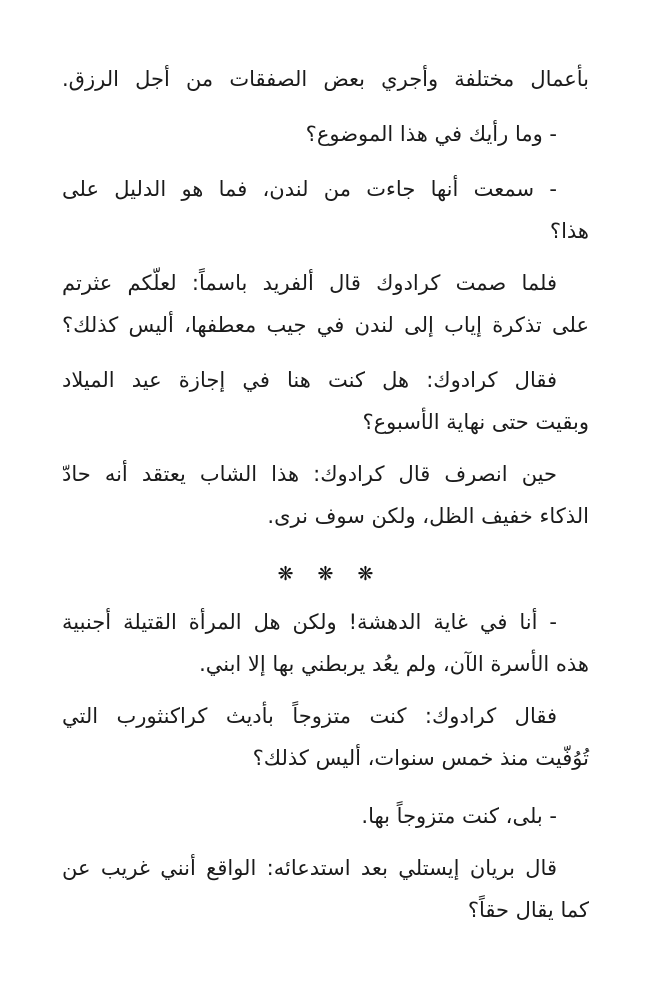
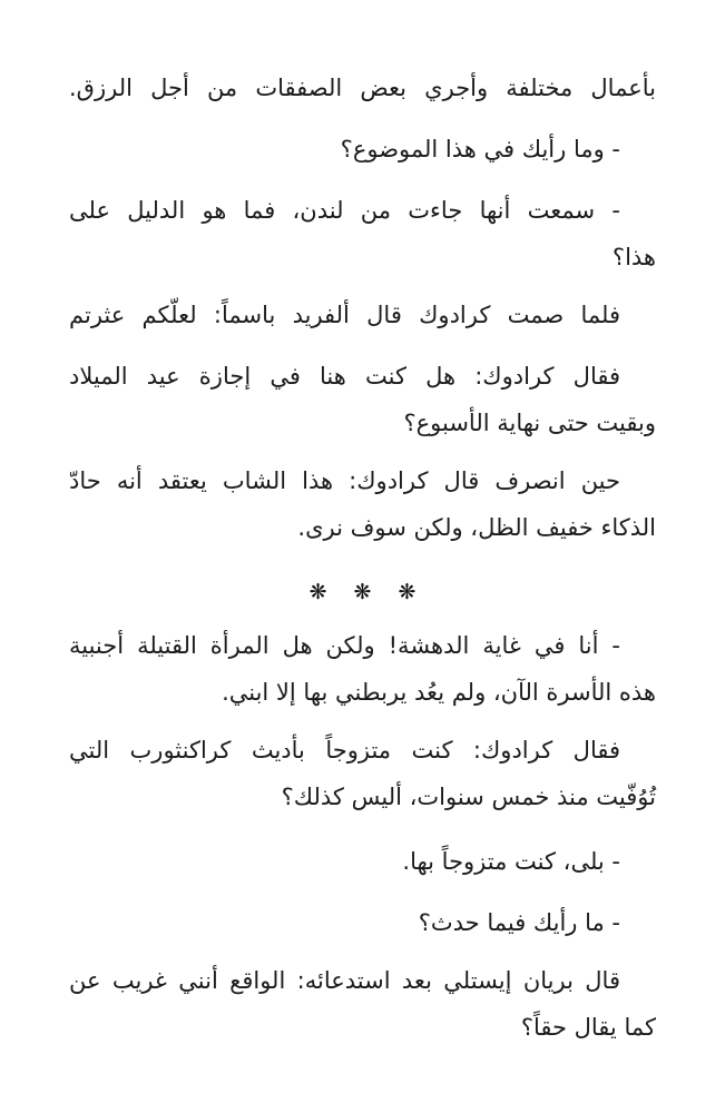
  بأعمال مختلفة وأجري بعض الصفقات من أجل الرزق.
  - وما رأيك في هذا الموضوع؟
  - سمعت أنها جاءت من لندن، فما هو الدليل على
  هذا؟
  فلما صمت كرادوك قال ألفريد باسماً: لعلّكم عثرتم
- على تذكرة إياب إلى لندن في جيب معطفها، أليس كذلك؟
  فقال كرادوك: هل كنت هنا في إجازة عيد الميلاد
  وبقيت حتى نهاية الأسبوع؟
  حين انصرف قال كرادوك: هذا الشاب يعتقد أنه حادّ
  الذكاء خفيف الظل، ولكن سوف نرى.
  ❋ ❋ ❋
  - أنا في غاية الدهشة! ولكن هل المرأة القتيلة أجنبية
  هذه الأسرة الآن، ولم يعُد يربطني بها إلا ابني.
  فقال كرادوك: كنت متزوجاً بأديث كراكنثورب التي
  تُوُفّيت منذ خمس سنوات، أليس كذلك؟
  - بلى، كنت متزوجاً بها.
+ - ما رأيك فيما حدث؟
  قال بريان إيستلي بعد استدعائه: الواقع أنني غريب عن
  كما يقال حقاً؟
